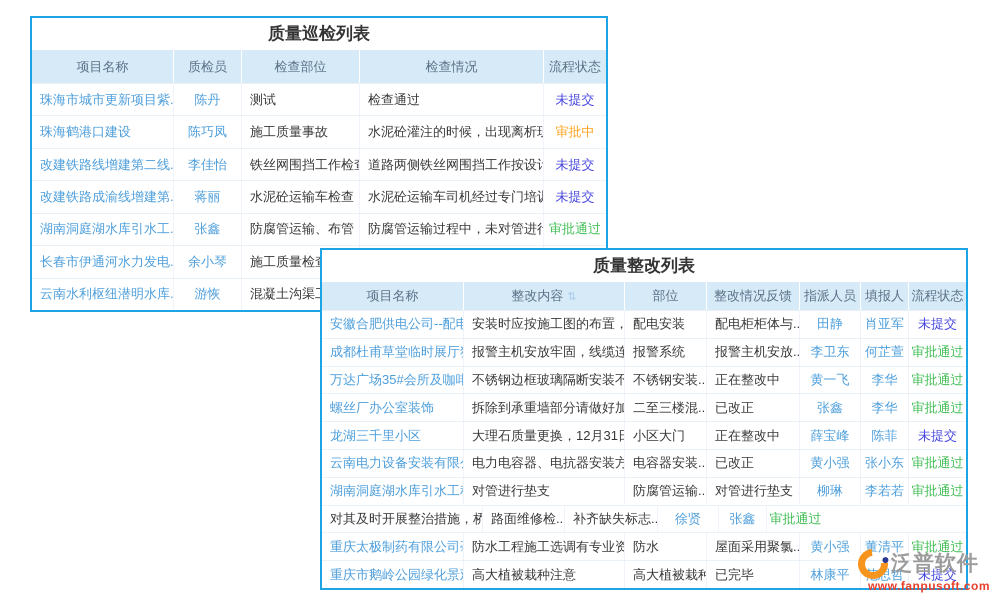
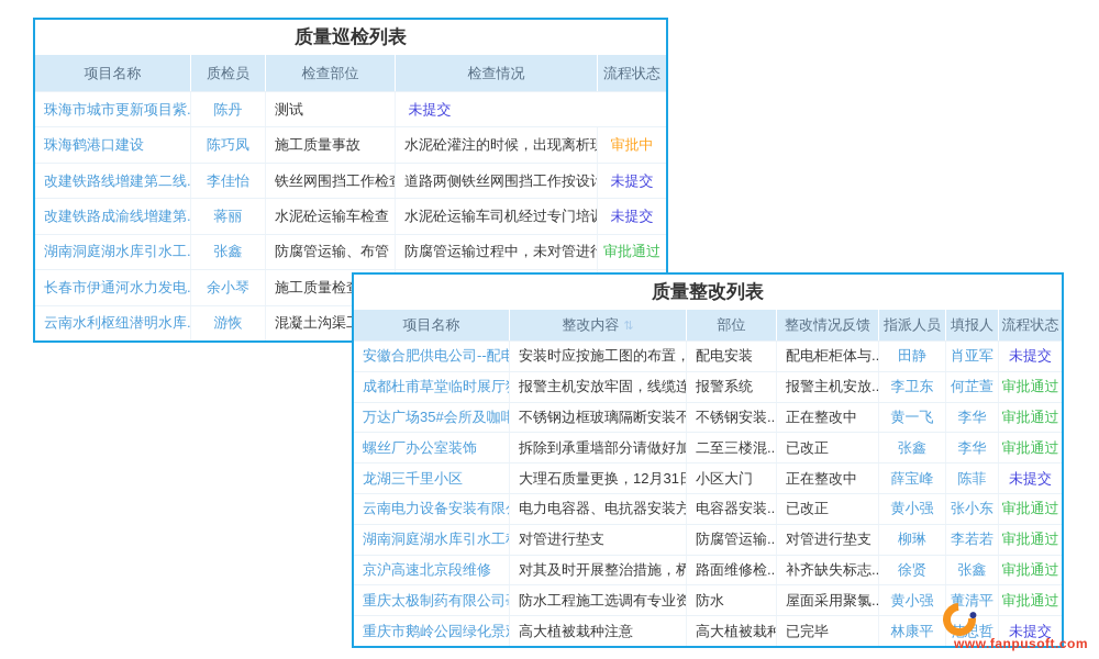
  质量巡检列表
  项目名称
  质检员
  检查部位
  检查情况
  流程状态
  珠海市城市更新项目紫.
  陈丹
  测试
- 检查通过
  未提交
  珠海鹤港口建设
  陈巧凤
  施工质量事故
  水泥砼灌注的时候，出现离析现
  审批中
  改建铁路线增建第二线.
  李佳怡
  铁丝网围挡工作检
  道路两侧铁丝网围挡工作按设计
  未提交
  改建铁路成渝线增建第.
  蒋丽
  水泥砼运输车检查
  水泥砼运输车司机经过专门培训
  未提交
  湖南洞庭湖水库引水工.
  张鑫
  防腐管运输、布管
  防腐管运输过程中，未对管进行
  审批通过
  长春市伊通河水力发电.
  余小琴
  施工质量检
  云南水利枢纽潜明水库.
  游恢
  混凝土沟渠
  质量整改列表
  项目名称
  整改内容
  ⇅
  部位
  整改情况反馈
  指派人员
  填报人
  流程状态
  安徽合肥供电公司--配电
  安装时应按施工图的布置，
  配电安装
  配电柜柜体与..
  田静
  肖亚军
  未提交
  报警主机安放牢固，线缆连
  报警系统
  报警主机安放..
  李卫东
  何芷萱
  审批通过
  万达广场35#会所及咖啡
  不锈钢边框玻璃隔断安装不
  不锈钢安装..
  正在整改中
  黄一飞
  李华
  审批通过
  螺丝厂办公室装饰
  拆除到承重墙部分请做好加
  二至三楼混..
  已改正
  张鑫
  李华
  审批通过
  龙湖三千里小区
  大理石质量更换，12月31日
  小区大门
  正在整改中
  薛宝峰
  陈菲
  未提交
  电力电容器、电抗器安装方
  电容器安装..
  已改正
  黄小强
  张小东
  审批通过
  湖南洞庭湖水库引水工
  对管进行垫支
  防腐管运输..
  对管进行垫支
  柳琳
  李若若
  审批通过
+ 京沪高速北京段维修
  对其及时开展整治措施，桥
  路面维修检..
  补齐缺失标志..
  徐贤
  张鑫
  审批通过
  防水工程施工选调有专业资
  防水
  屋面采用聚氯..
  黄小强
  董清平
  审批通过
  高大植被栽种注意
  高大植被栽种
  已完毕
  林康平
  范思哲
  未提交
- 泛普软件
  www.fanpusoft.com
